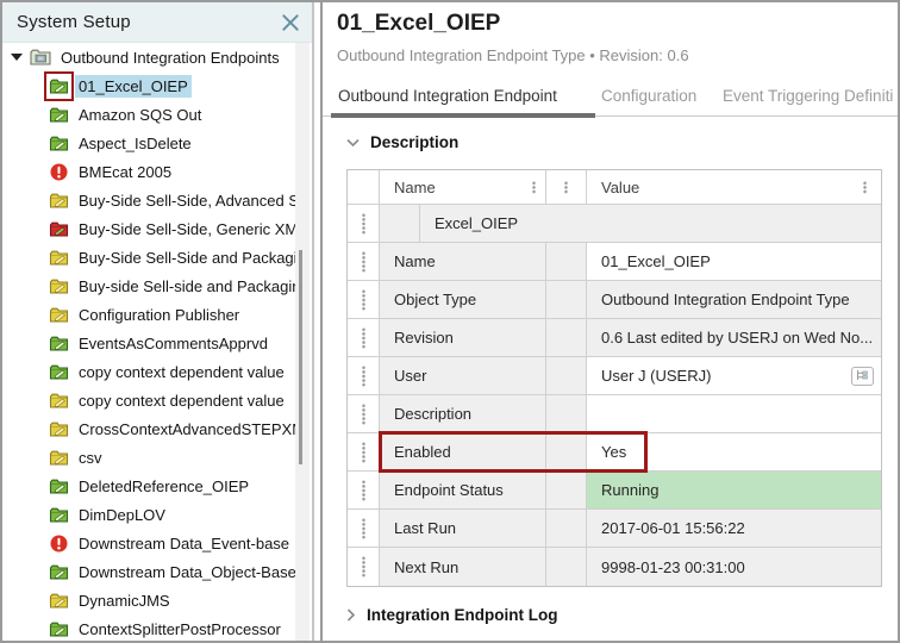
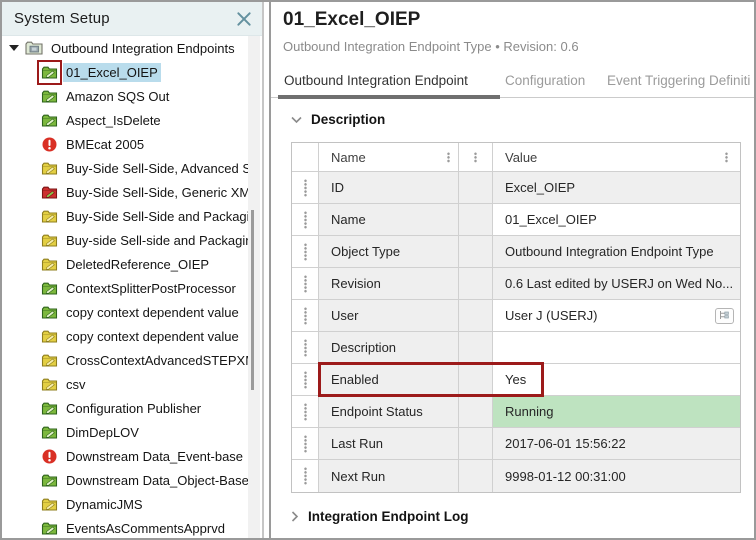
  System Setup
  Outbound Integration Endpoints
  01_Excel_OIEP
  Amazon SQS Out
  Aspect_IsDelete
  BMEcat 2005
  Buy-Side Sell-Side, Advanced S
  Buy-Side Sell-Side, Generic XM
  Buy-Side Sell-Side and Packag
  Buy-side Sell-side and Packagi
- Configuration Publisher
+ DeletedReference_OIEP
- EventsAsCommentsApprvd
+ ContextSplitterPostProcessor
  copy context dependent value
  copy context dependent value
  CrossContextAdvancedSTEPX
  csv
- DeletedReference_OIEP
+ Configuration Publisher
  DimDepLOV
  Downstream Data_Event-base
  Downstream Data_Object-Base
  DynamicJMS
- ContextSplitterPostProcessor
+ EventsAsCommentsApprvd
  01_Excel_OIEP
  Outbound Integration Endpoint Type • Revision: 0.6
  Outbound Integration Endpoint
  Configuration
  Event Triggering Definiti
  Description
  Name
  Value
+ ID
  Excel_OIEP
  Name
  01_Excel_OIEP
  Object Type
  Outbound Integration Endpoint Type
  Revision
  0.6 Last edited by USERJ on Wed No...
  User
  User J (USERJ)
  Description
  Enabled
  Yes
  Endpoint Status
  Running
  Last Run
  2017-06-01 15:56:22
  Next Run
- 9998-01-23 00:31:00
+ 9998-01-12 00:31:00
  Integration Endpoint Log
